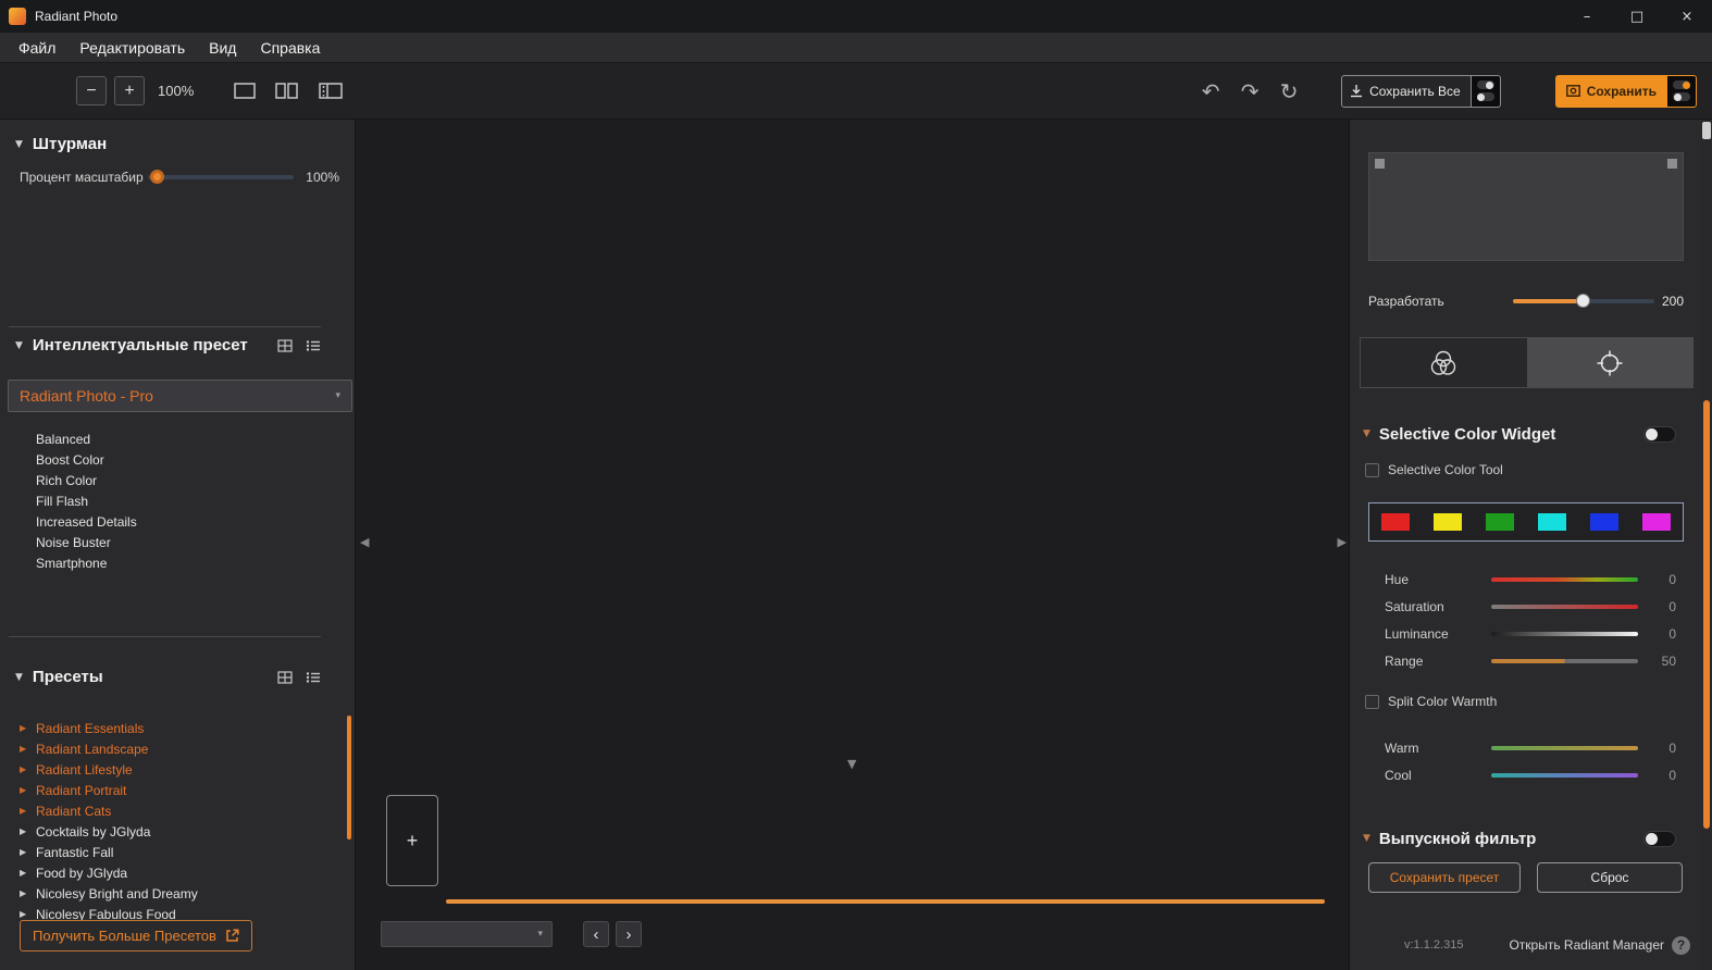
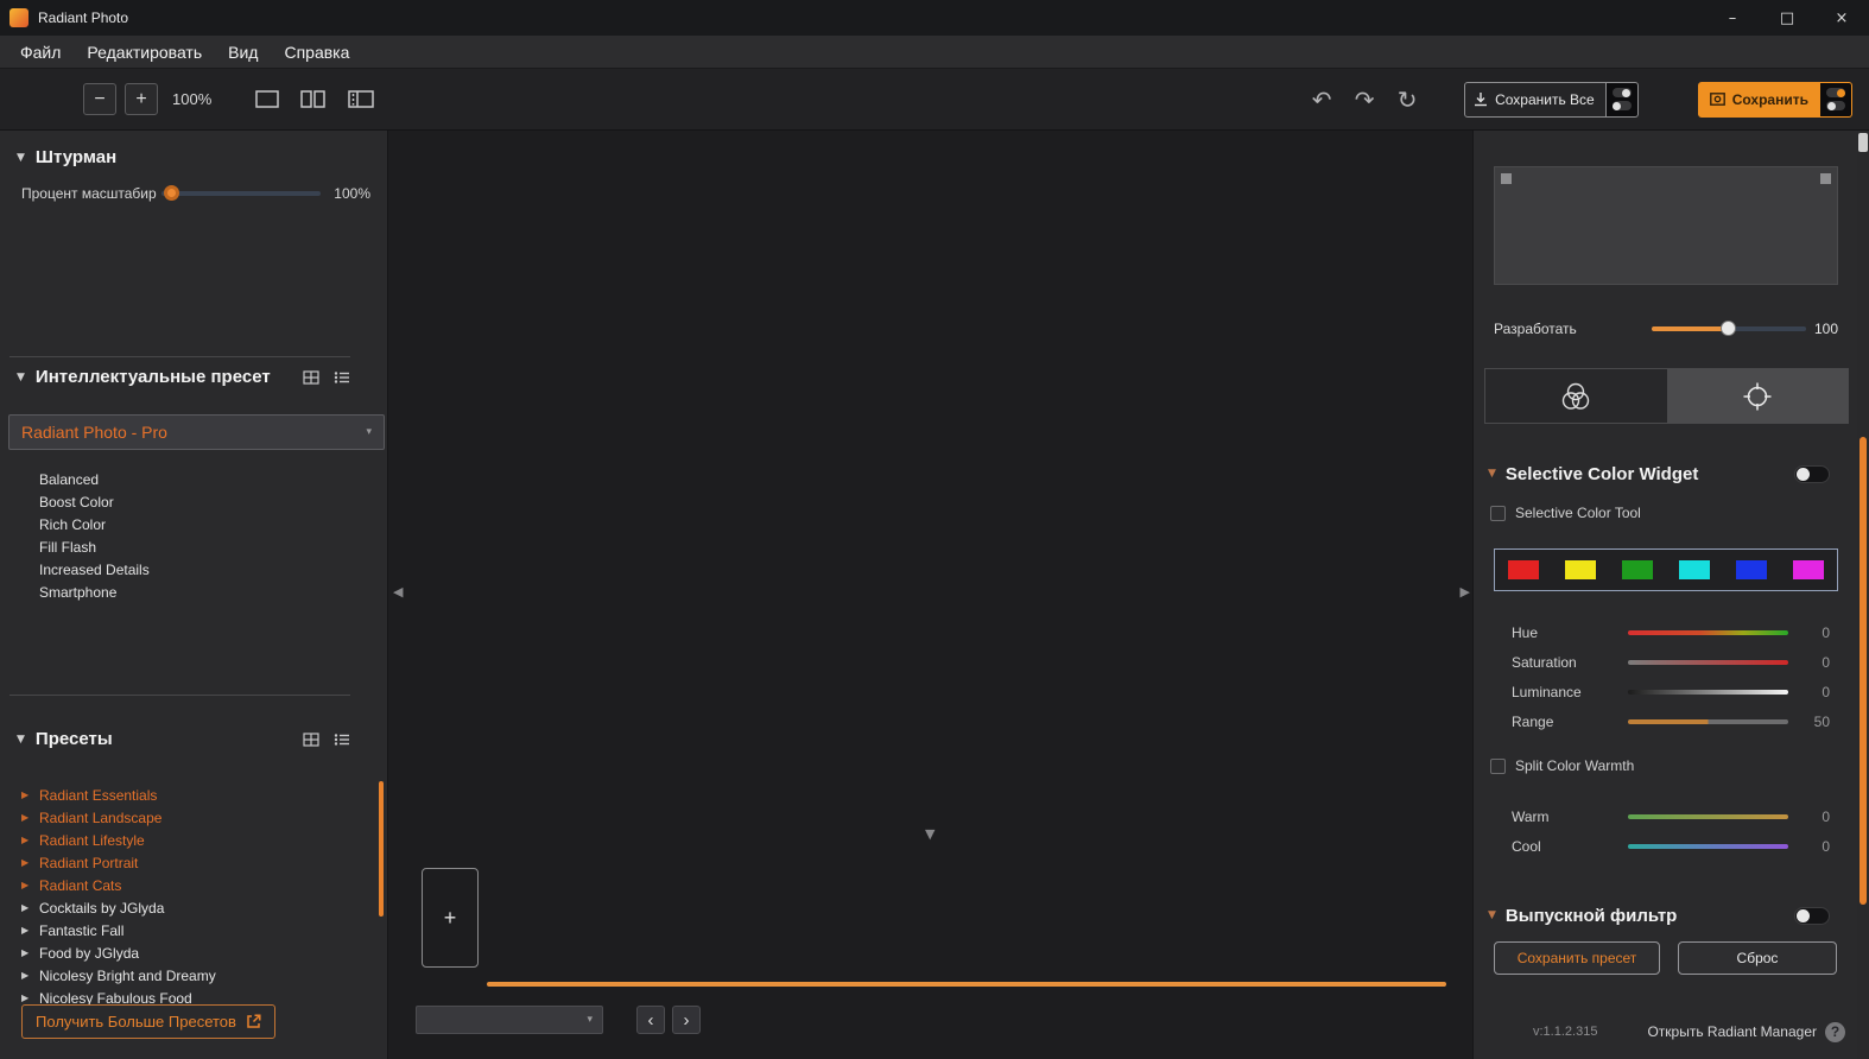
  Radiant Photo
  –
  □
  ×
  Файл
  Редактировать
  Вид
  Справка
  −
  +
  100%
  ↶
  ↷
  ↻
  Сохранить Все
  Сохранить
  ▼
  Штурман
  Процент масштабир
  100%
  ▼
  Интеллектуальные пресет
  Radiant Photo - Pro
  ▾
  Balanced
  Boost Color
  Rich Color
  Fill Flash
  Increased Details
- Noise Buster
  Smartphone
  ▼
  Пресеты
  ▶
  Radiant Essentials
  ▶
  Radiant Landscape
  ▶
  Radiant Lifestyle
  ▶
  Radiant Portrait
  ▶
  Radiant Cats
  ▶
  Cocktails by JGlyda
  ▶
  Fantastic Fall
  ▶
  Food by JGlyda
  ▶
  Nicolesy Bright and Dreamy
  ▶
  Nicolesy Fabulous Food
  Получить Больше Пресетов
  ◀
  ▶
  ▼
  +
  ▾
  ‹
  ›
  Разработать
- 200
+ 100
  ▼
  Selective Color Widget
  Selective Color Tool
  Hue
  0
  Saturation
  0
  Luminance
  0
  Range
  50
  Split Color Warmth
  Warm
  0
  Cool
  0
  ▼
  Выпускной фильтр
  Сохранить пресет
  Сброс
  v:1.1.2.315
  Открыть Radiant Manager
  ?
